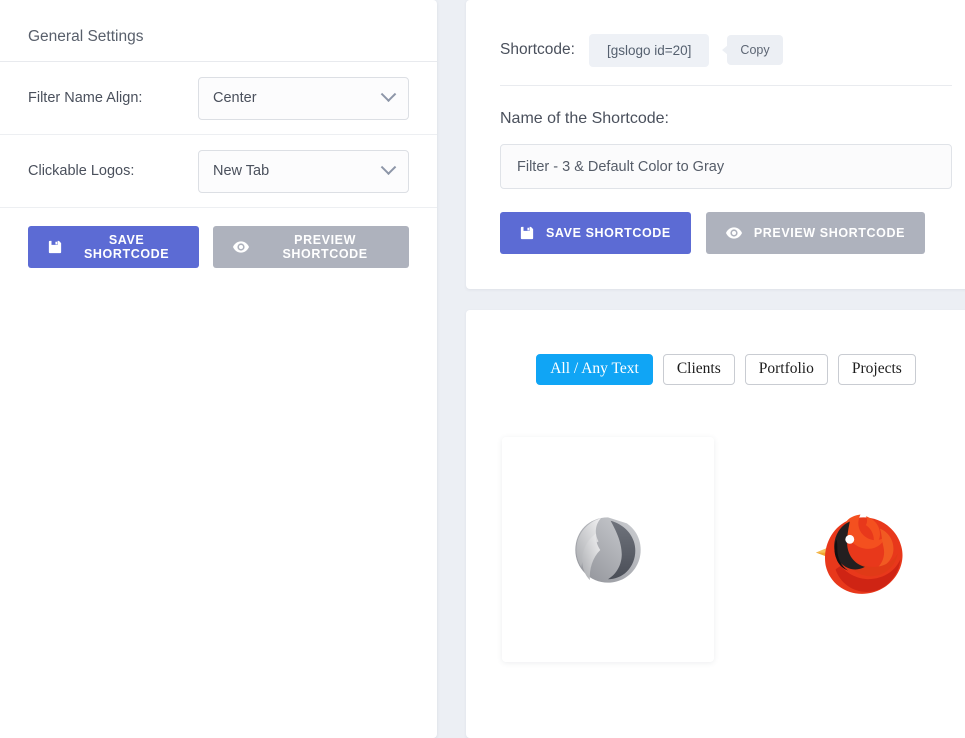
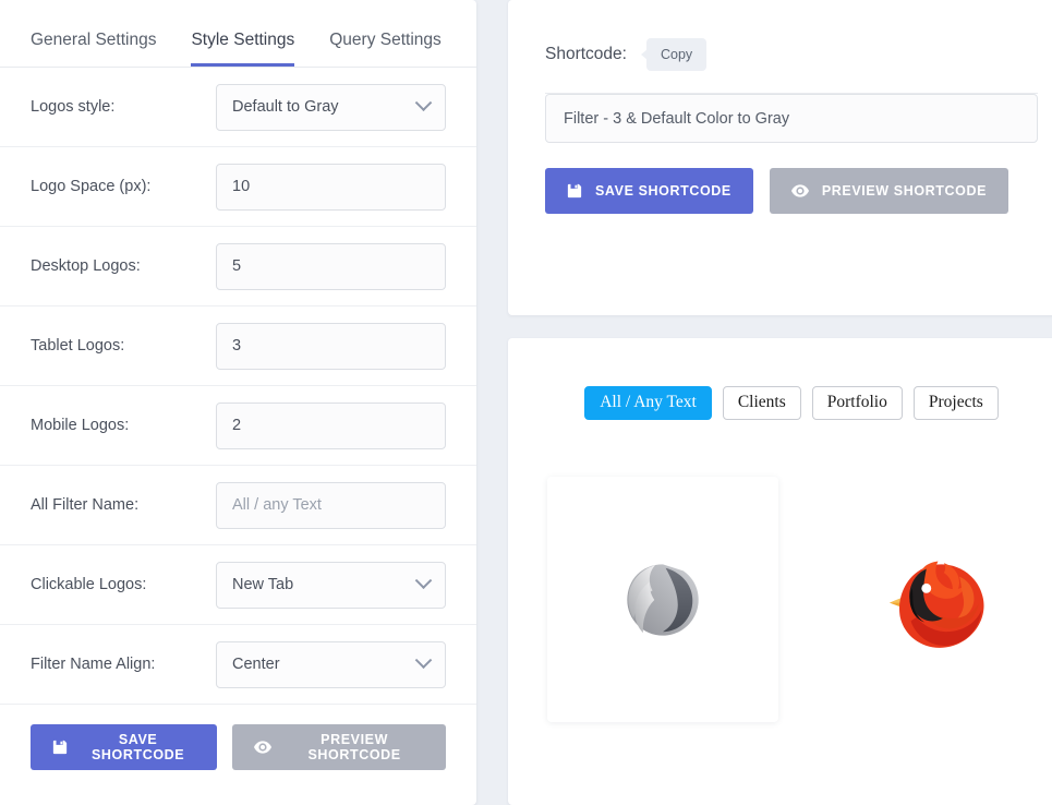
  General Settings
+ Style Settings
+ Query Settings
+ Logos style:
+ Default to Gray
+ Logo Space (px):
+ 10
+ Desktop Logos:
+ 5
+ Tablet Logos:
+ 3
+ Mobile Logos:
+ 2
+ All Filter Name:
+ All / any Text
- Filter Name Align:
+ Clickable Logos:
- Center
+ New Tab
- Clickable Logos:
+ Filter Name Align:
- New Tab
+ Center
  SAVE SHORTCODE
  PREVIEW SHORTCODE
  Shortcode:
- [gslogo id=20]
  Copy
- Name of the Shortcode:
  Filter - 3 & Default Color to Gray
  SAVE SHORTCODE
  PREVIEW SHORTCODE
  All / Any Text
  Clients
  Portfolio
  Projects
